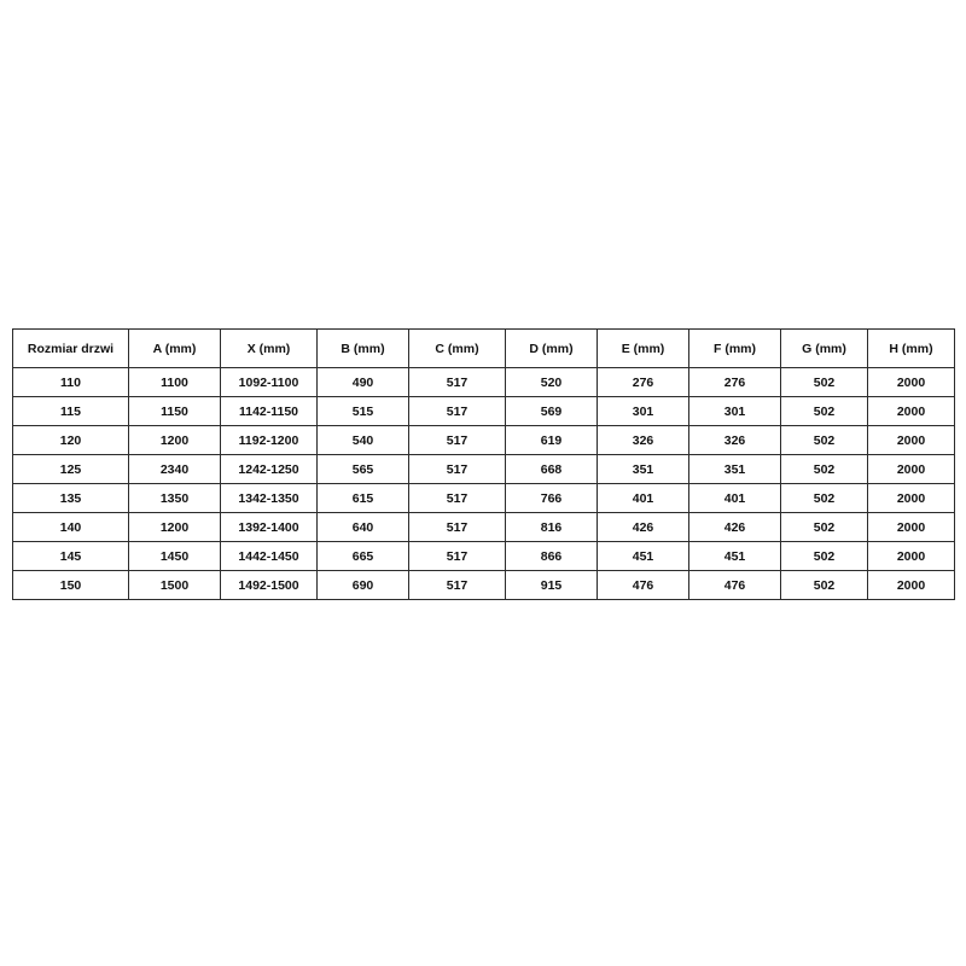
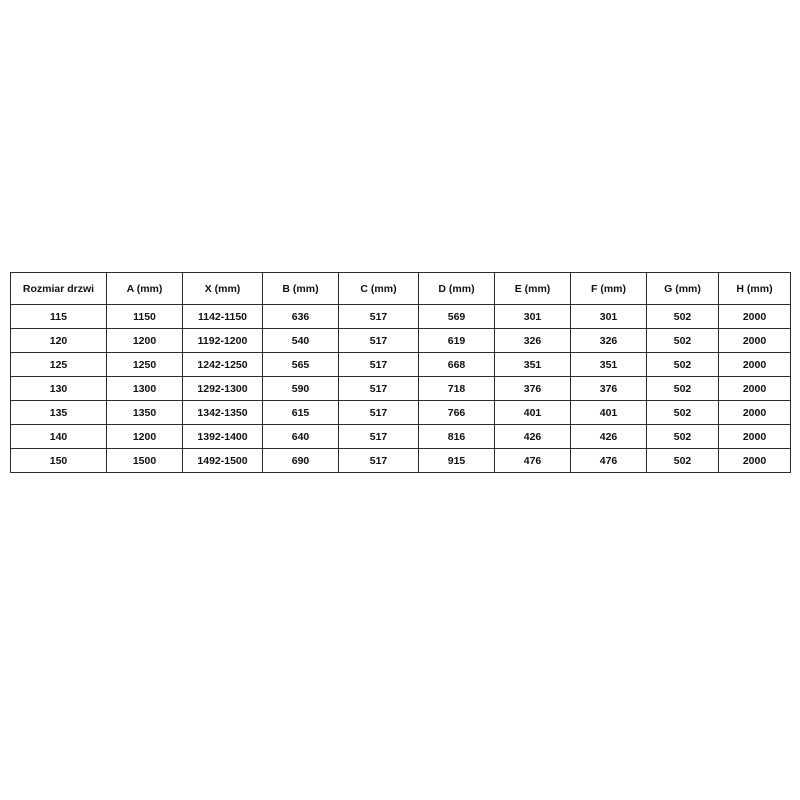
  Rozmiar drzwi	A (mm)	X (mm)	B (mm)	C (mm)	D (mm)	E (mm)	F (mm)	G (mm)	H (mm)
- 110	1100	1092-1100	490	517	520	276	276	502	2000
- 115	1150	1142-1150	515	517	569	301	301	502	2000
+ 115	1150	1142-1150	636	517	569	301	301	502	2000
  120	1200	1192-1200	540	517	619	326	326	502	2000
- 125	2340	1242-1250	565	517	668	351	351	502	2000
+ 125	1250	1242-1250	565	517	668	351	351	502	2000
+ 130	1300	1292-1300	590	517	718	376	376	502	2000
  135	1350	1342-1350	615	517	766	401	401	502	2000
  140	1200	1392-1400	640	517	816	426	426	502	2000
- 145	1450	1442-1450	665	517	866	451	451	502	2000
  150	1500	1492-1500	690	517	915	476	476	502	2000
